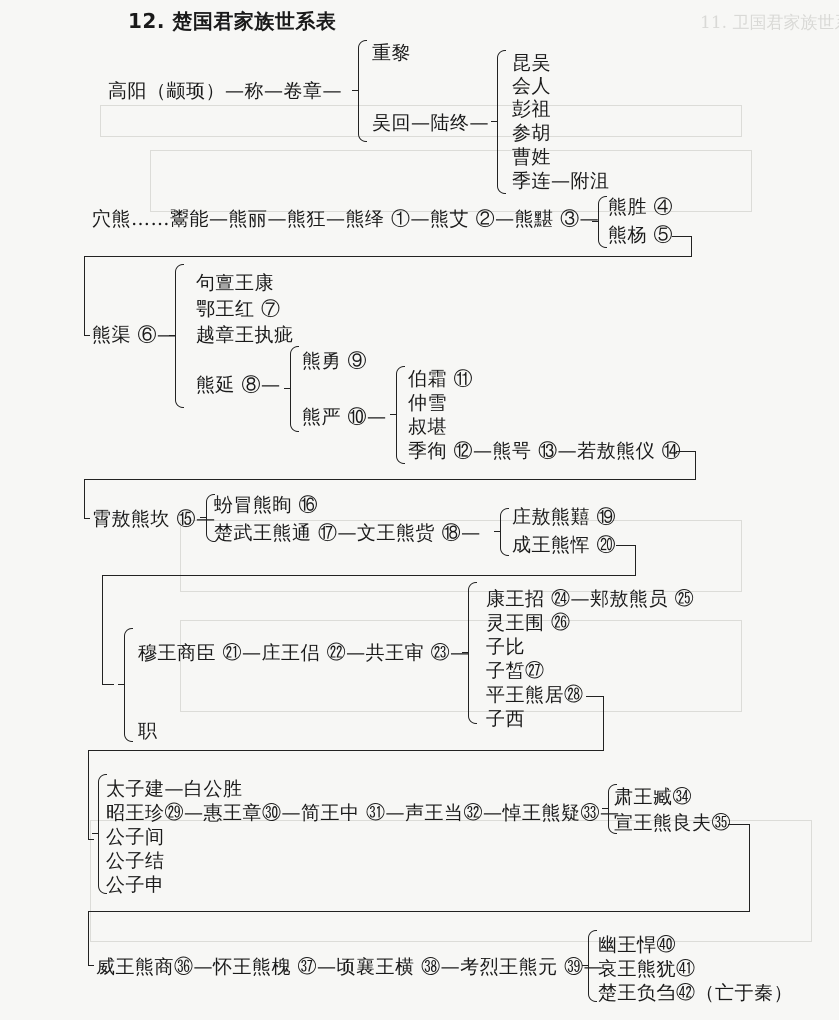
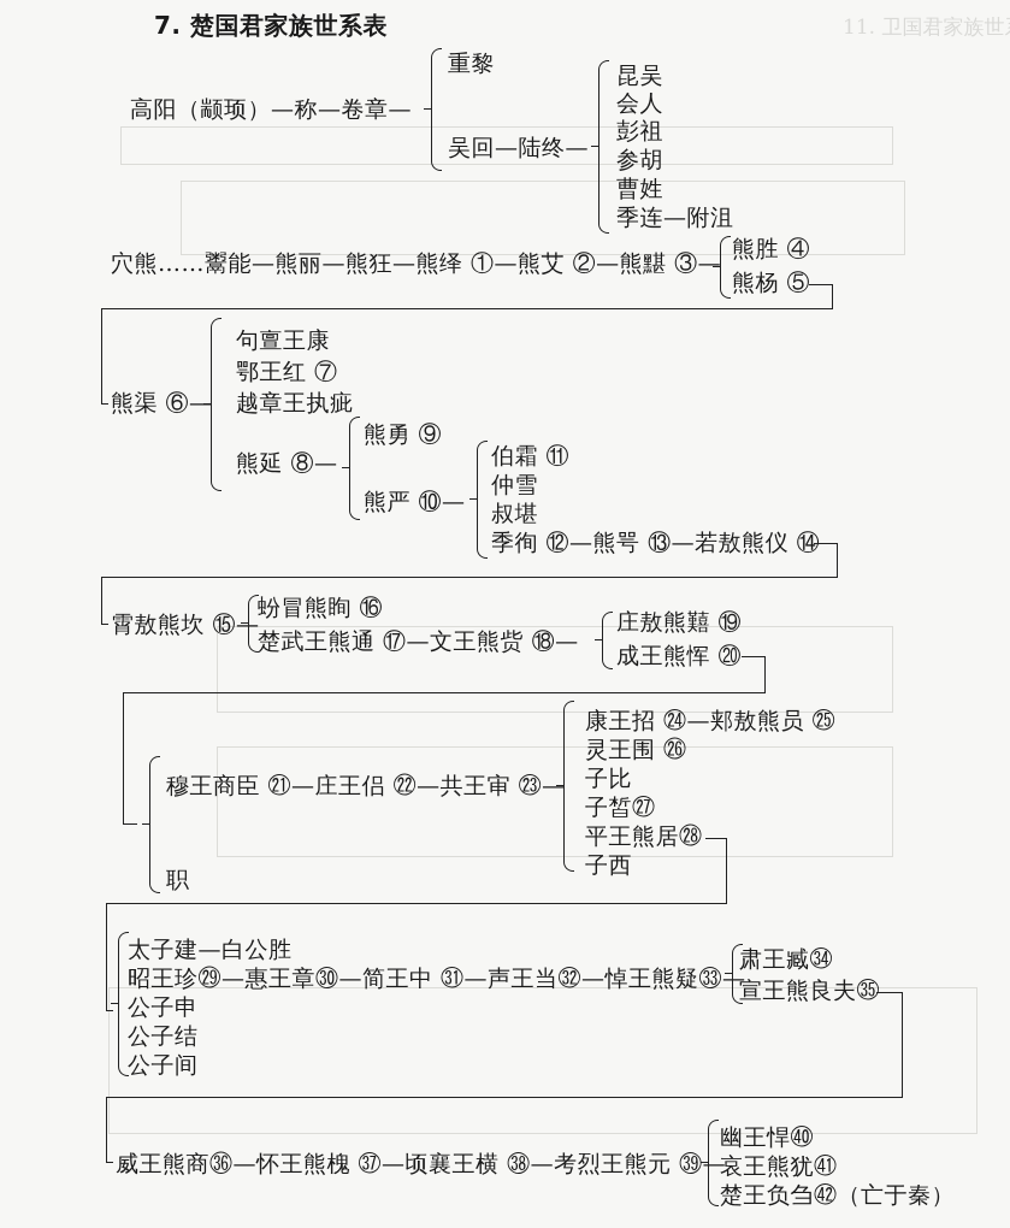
  11. 卫国君家族世
- 12. 楚国君家族世系表
+ 7. 楚国君家族世系表
  高阳（颛顼）—称—卷章—
  重黎
  吴回—陆终—
  昆吴
  会人
  彭祖
  参胡
  曹姓
  季连—附沮
  穴熊……鬻能—熊丽—熊狂—熊绎 ①—熊艾 ②—熊黮 ③—
  熊胜 ④
  熊杨 ⑤
  熊渠 ⑥—
  句亶王康
  鄂王红 ⑦
  越章王执疵
  熊延 ⑧—
  熊勇 ⑨
  熊严 ⑩—
  伯霜 ⑪
  仲雪
  叔堪
  季徇 ⑫—熊咢 ⑬—若敖熊仪 ⑭
  霄敖熊坎 ⑮—
  蚡冒熊眴 ⑯
  楚武王熊通 ⑰—文王熊赀 ⑱—
  庄敖熊囏 ⑲
  成王熊恽 ⑳
  穆王商臣 ㉑—庄王侣 ㉒—共王审 ㉓—
  职
  康王招 ㉔—郏敖熊员 ㉕
  灵王围 ㉖
  子比
  子皙㉗
  平王熊居㉘
  子西
  太子建—白公胜
  昭王珍㉙—惠王章㉚—简王中 ㉛—声王当㉜—悼王熊疑㉝—
- 公子间
+ 公子申
  公子结
- 公子申
+ 公子间
  肃王臧㉞
  宣王熊良夫㉟
  威王熊商㊱—怀王熊槐 ㊲—顷襄王横 ㊳—考烈王熊元 ㊴—
  幽王悍㊵
  哀王熊犹㊶
  楚王负刍㊷（亡于秦）
